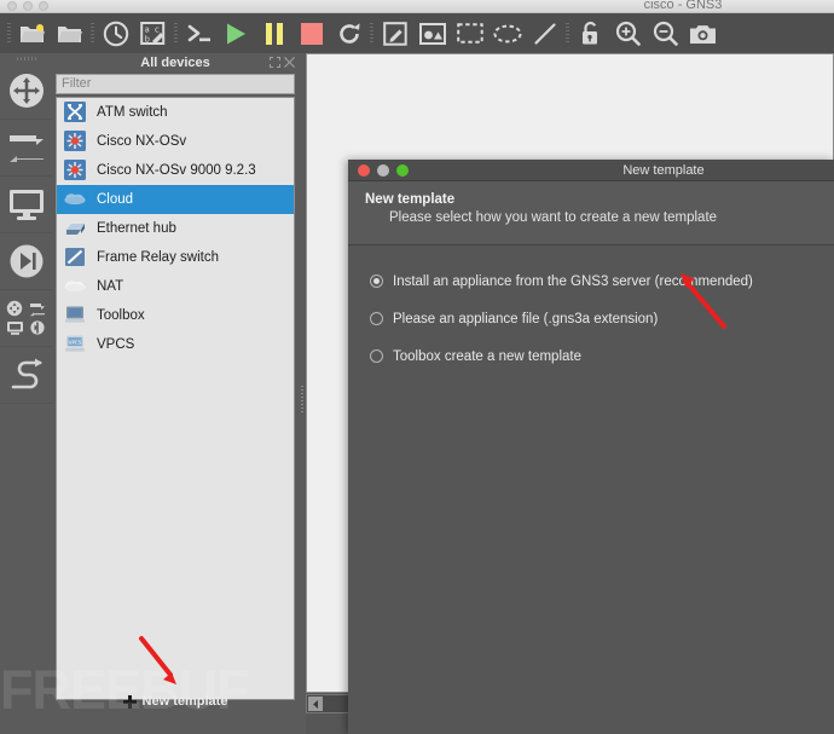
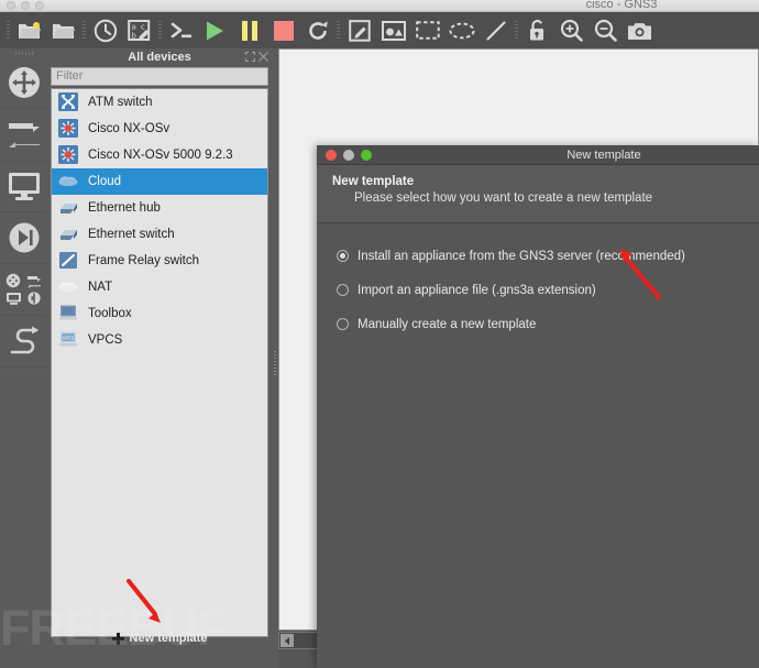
  cisco - GNS3
  a
  c
  b
  All devices
  Filter
  ATM switch
  Cisco NX-OSv
- Cisco NX-OSv 9000 9.2.3
+ Cisco NX-OSv 5000 9.2.3
  Cloud
  Ethernet hub
+ Ethernet switch
  Frame Relay switch
  NAT
  Toolbox
  VPCS
  New template
  FREEBUF
  New template
  New template
  Please select how you want to create a new template
  Install an appliance from the GNS3 server (recommended)
- Please an appliance file (.gns3a extension)
+ Import an appliance file (.gns3a extension)
- Toolbox create a new template
+ Manually create a new template
